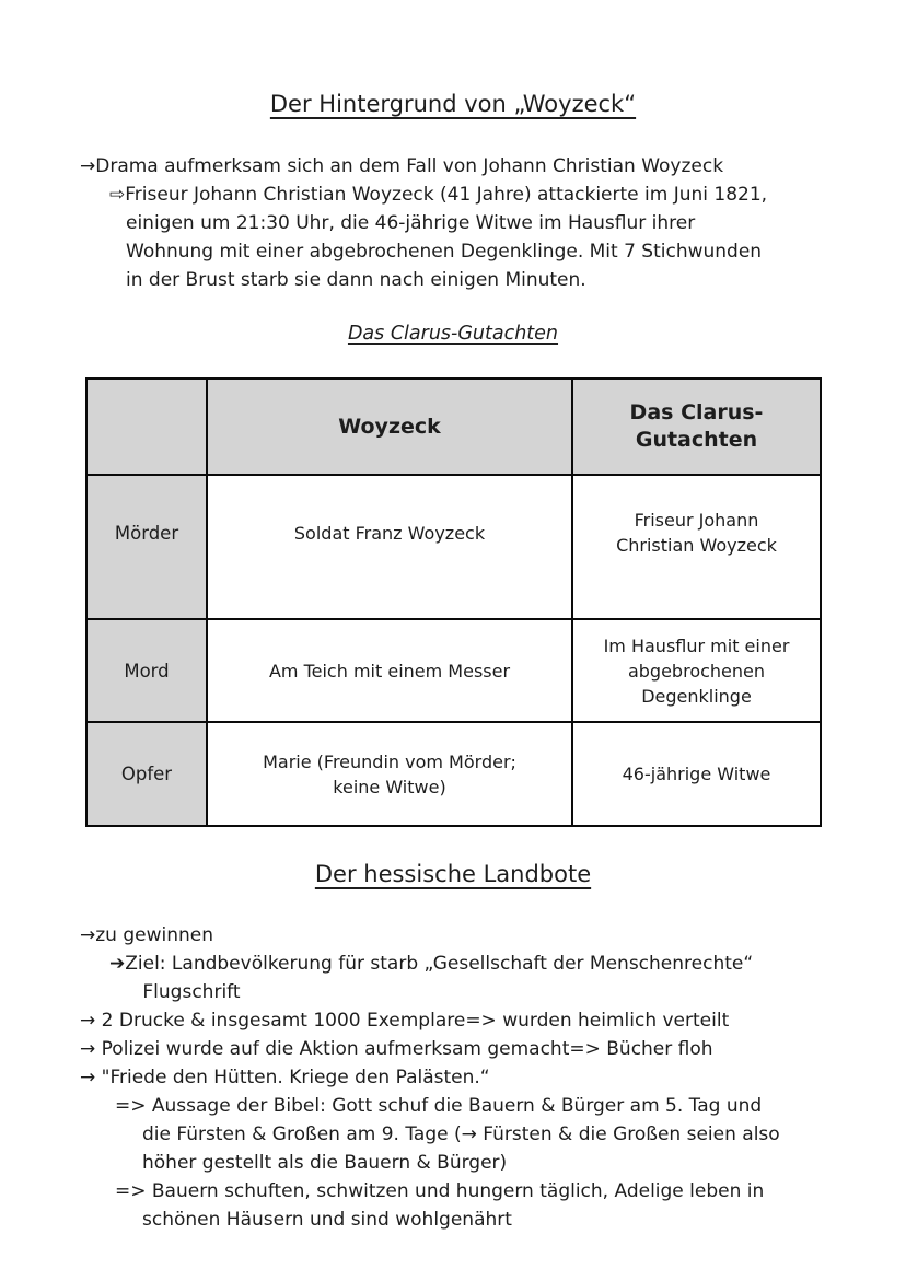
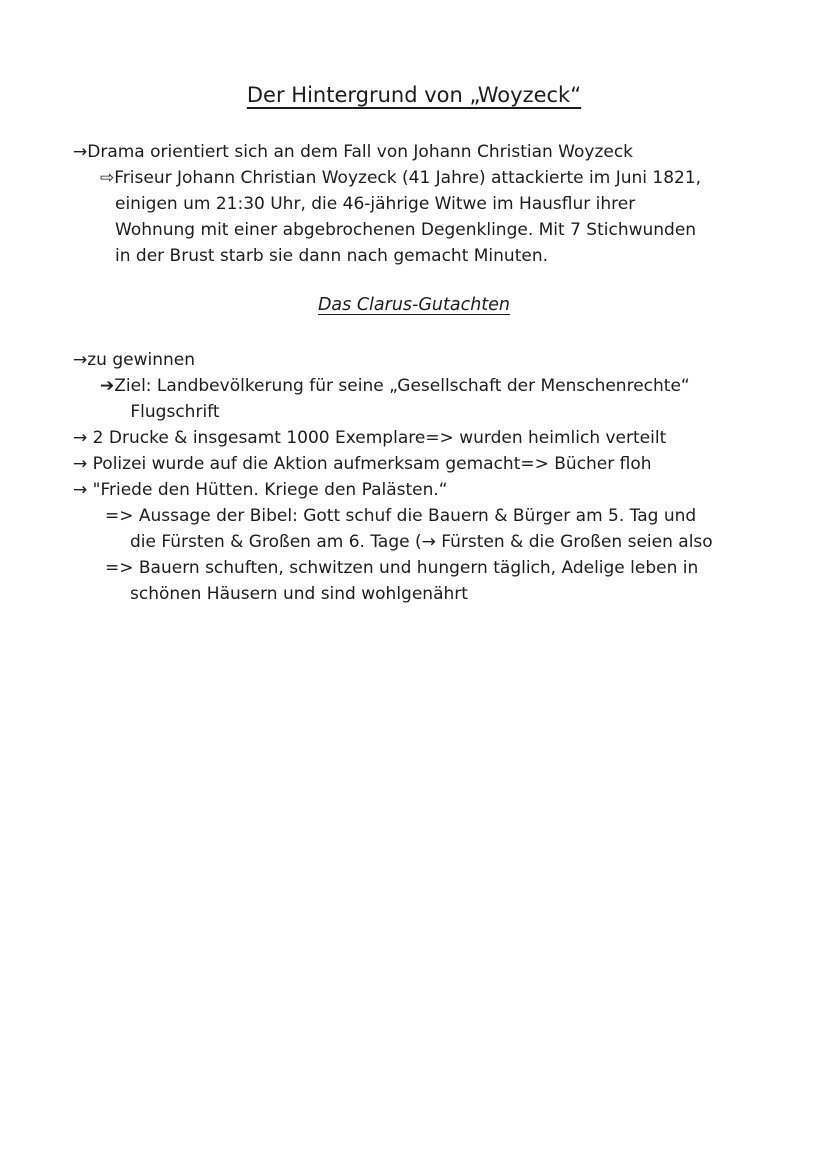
  Der Hintergrund von „Woyzeck“
- →Drama aufmerksam sich an dem Fall von Johann Christian Woyzeck
+ →Drama orientiert sich an dem Fall von Johann Christian Woyzeck
  ⇨Friseur Johann Christian Woyzeck (41 Jahre) attackierte im Juni 1821,
  einigen um 21:30 Uhr, die 46-jährige Witwe im Hausflur ihrer
  Wohnung mit einer abgebrochenen Degenklinge. Mit 7 Stichwunden
- in der Brust starb sie dann nach einigen Minuten.
+ in der Brust starb sie dann nach gemacht Minuten.
  Das Clarus-Gutachten
- 	Woyzeck	Das Clarus- Gutachten
- Mörder	Soldat Franz Woyzeck	Friseur Johann Christian Woyzeck
- Mord	Am Teich mit einem Messer	Im Hausflur mit einer abgebrochenen Degenklinge
- Opfer	Marie (Freundin vom Mörder; keine Witwe)	46-jährige Witwe
- Der hessische Landbote
  →zu gewinnen
- ➔Ziel: Landbevölkerung für starb „Gesellschaft der Menschenrechte“
+ ➔Ziel: Landbevölkerung für seine „Gesellschaft der Menschenrechte“
  Flugschrift
  → 2 Drucke & insgesamt 1000 Exemplare=> wurden heimlich verteilt
  → Polizei wurde auf die Aktion aufmerksam gemacht=> Bücher floh
  → "Friede den Hütten. Kriege den Palästen.“
  => Aussage der Bibel: Gott schuf die Bauern & Bürger am 5. Tag und
- die Fürsten & Großen am 9. Tage (→ Fürsten & die Großen seien also
+ die Fürsten & Großen am 6. Tage (→ Fürsten & die Großen seien also
- höher gestellt als die Bauern & Bürger)
  => Bauern schuften, schwitzen und hungern täglich, Adelige leben in
  schönen Häusern und sind wohlgenährt
